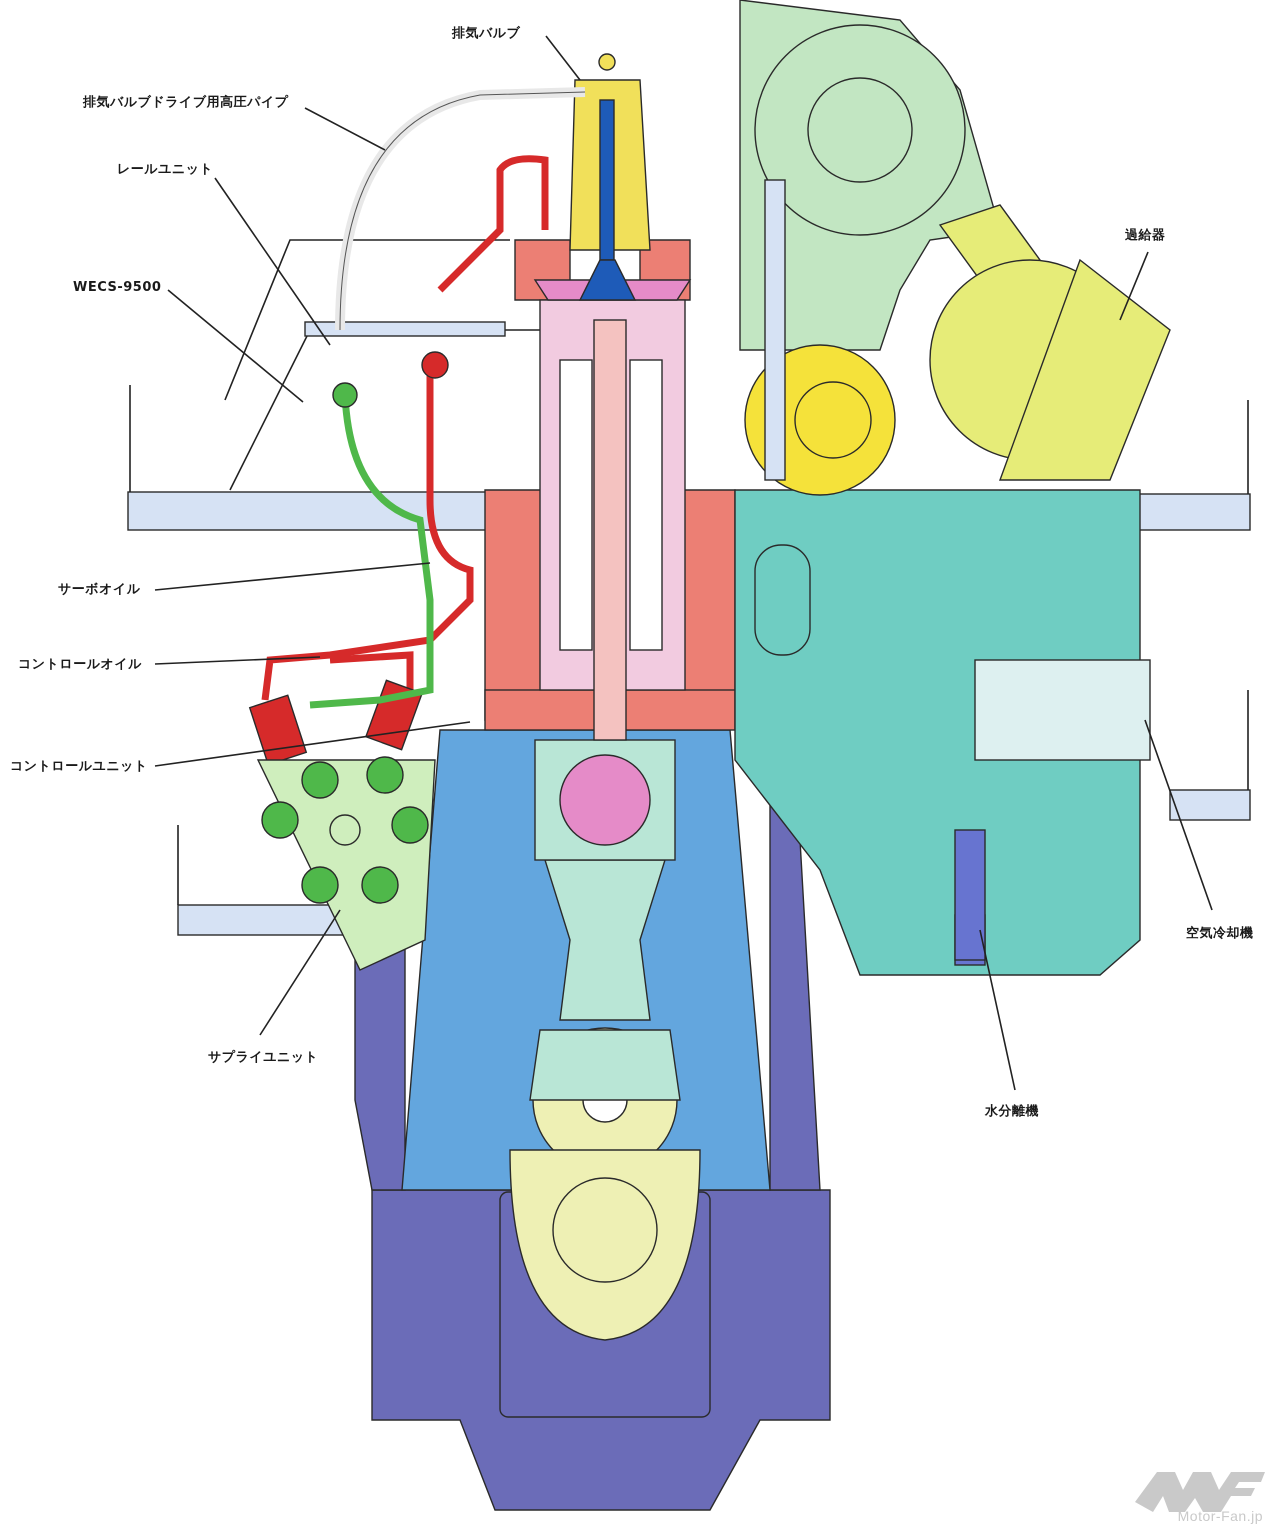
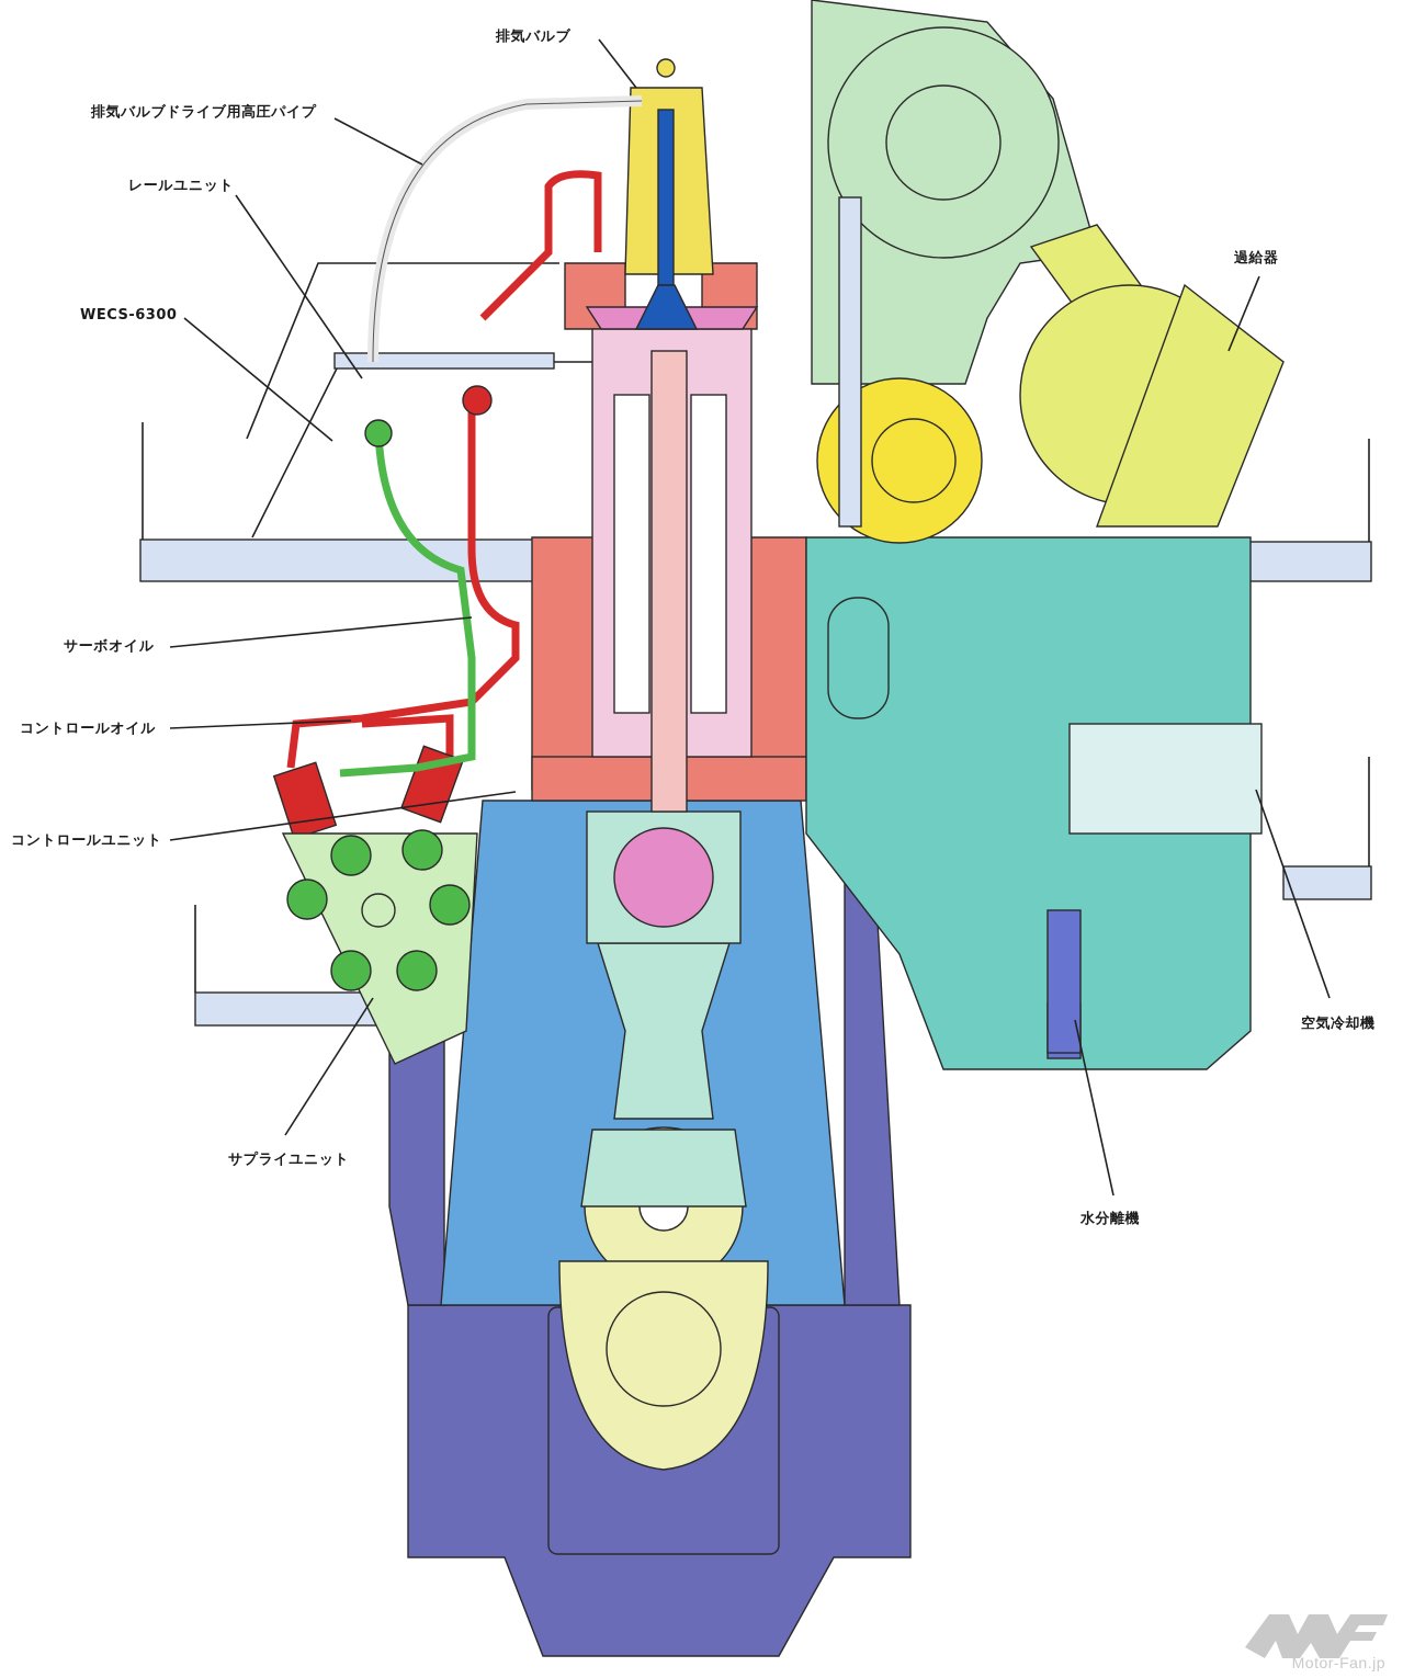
  排気バルブ
  排気バルブドライブ用高圧パイプ
  レールユニット
- WECS-9500
+ WECS-6300
  サーボオイル
  コントロールオイル
  コントロールユニット
  サプライユニット
  過給器
  空気冷却機
  水分離機
  Motor-Fan.jp
